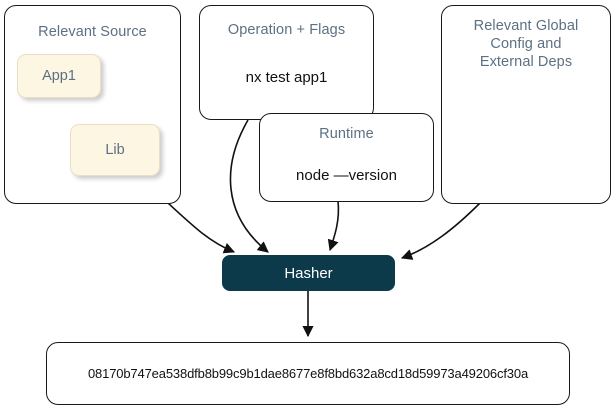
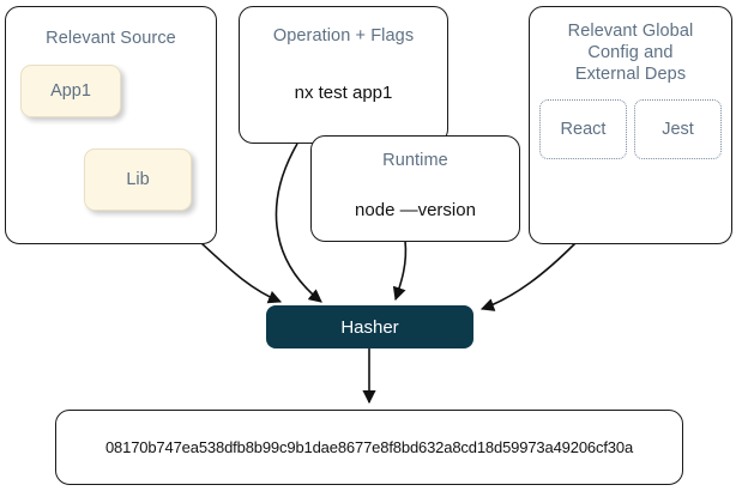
  Relevant Source
  App1
  Lib
  Operation + Flags
  nx test app1
  Runtime
  node —version
  Relevant Global
  Config and
  External Deps
+ React
+ Jest
  Hasher
  08170b747ea538dfb8b99c9b1dae8677e8f8bd632a8cd18d59973a49206cf30a
